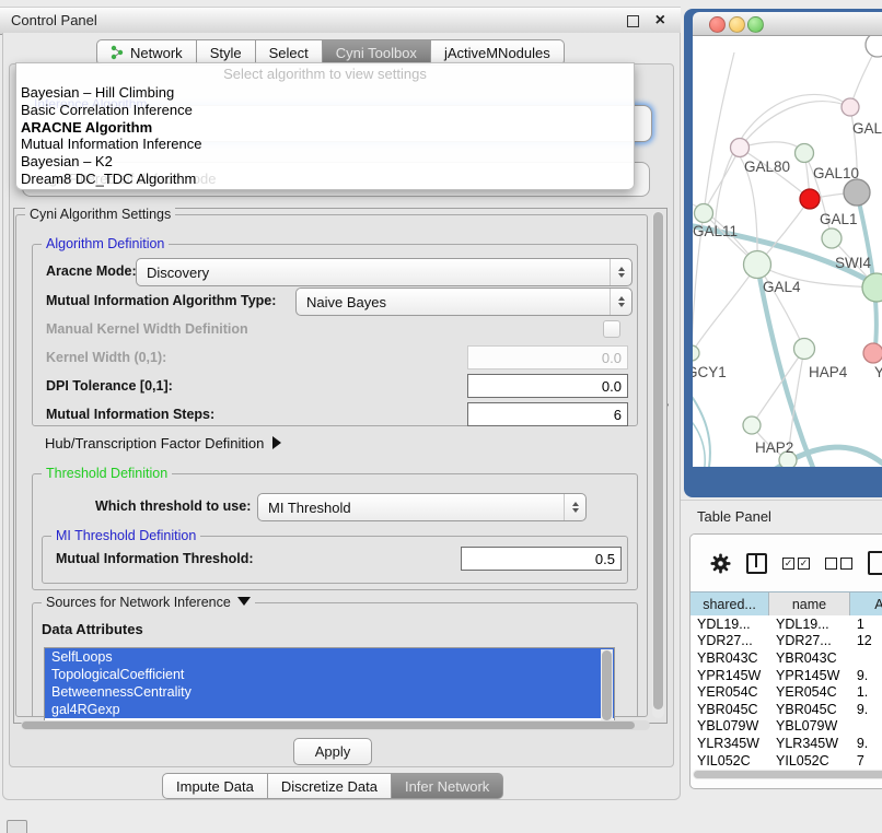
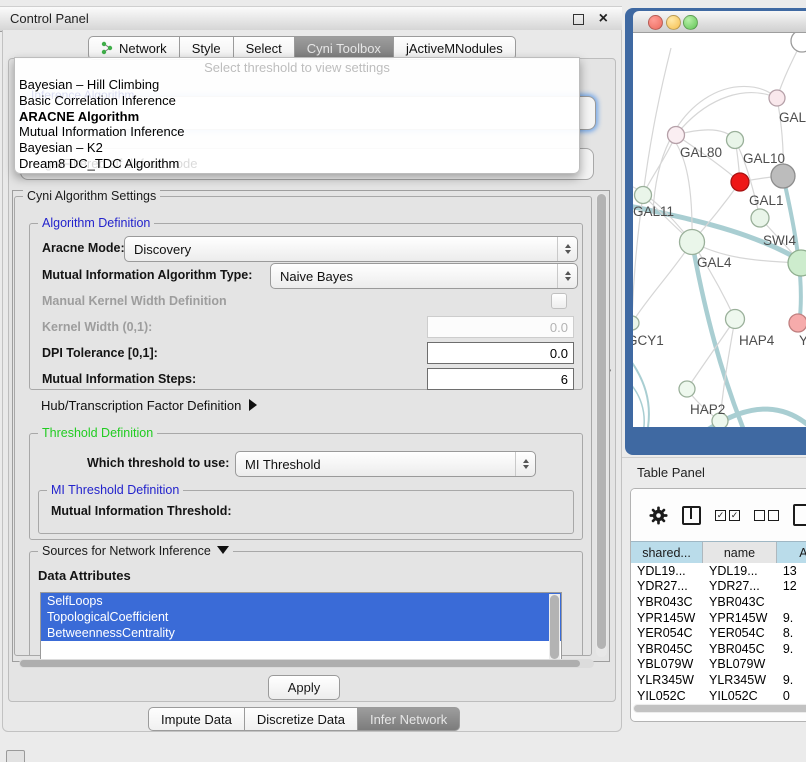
  Control Panel
  ×
  Network
  Style
  Select
  Cyni Toolbox
  jActiveMNodules
  Cyni Algorithm Settings
  Algorithm Definition
  Aracne Mode:
  Discovery
  Mutual Information Algorithm Type:
  Naive Bayes
  Manual Kernel Width Definition
  Kernel Width (0,1):
  0.0
  DPI Tolerance [0,1]:
  0.0
  Mutual Information Steps:
  6
  Hub/Transcription Factor Definition
  Threshold Definition
  Which threshold to use:
  MI Threshold
  MI Threshold Definition
  Mutual Information Threshold:
- 0.5
  Sources for Network Inference
  Data Attributes
  SelfLoops
  TopologicalCoefficient
  BetweennessCentrality
- gal4RGexp
- Select algorithm to view settings
+ Select threshold to view settings
  Inference Algorithm
  galFiltered.sif default node
  Bayesian – Hill Climbing
  Basic Correlation Inference
  ARACNE Algorithm
  Mutual Information Inference
  Bayesian – K2
  Dream8 DC_TDC Algorithm
  Apply
  Impute Data
  Discretize Data
  Infer Network
  GAL
  GAL80
  GAL10
  GAL1
  GAL11
  SWI4
  GAL4
  GCY1
  HAP4
  Y
  HAP2
  Table Panel
  ✓
  ✓
  shared...
  name
  A
  YDL19...
  YDL19...
- 1
+ 13
  YDR27...
  YDR27...
  12
  YBR043C
  YBR043C
  YPR145W
  YPR145W
  9.
  YER054C
  YER054C
- 1.
+ 8.
  YBR045C
  YBR045C
  9.
  YBL079W
  YBL079W
  YLR345W
  YLR345W
  9.
  YIL052C
  YIL052C
- 7
+ 0
